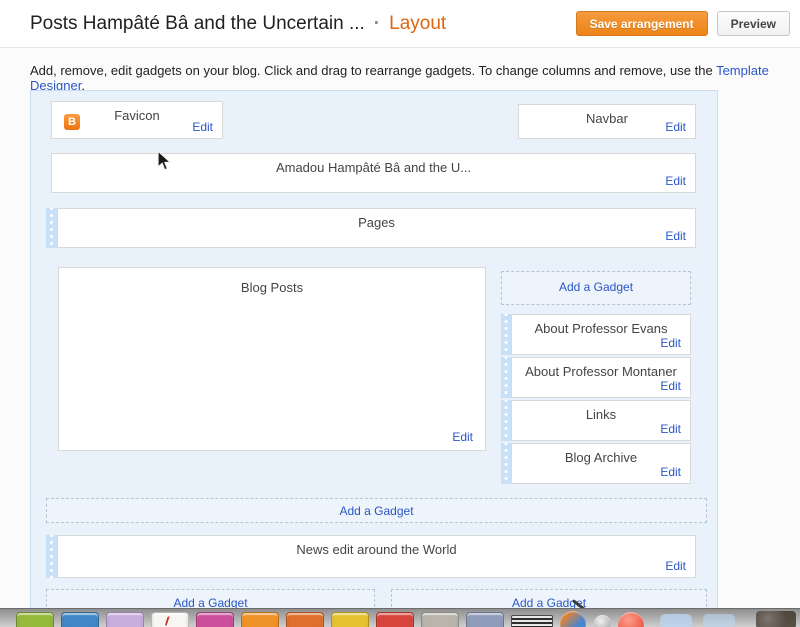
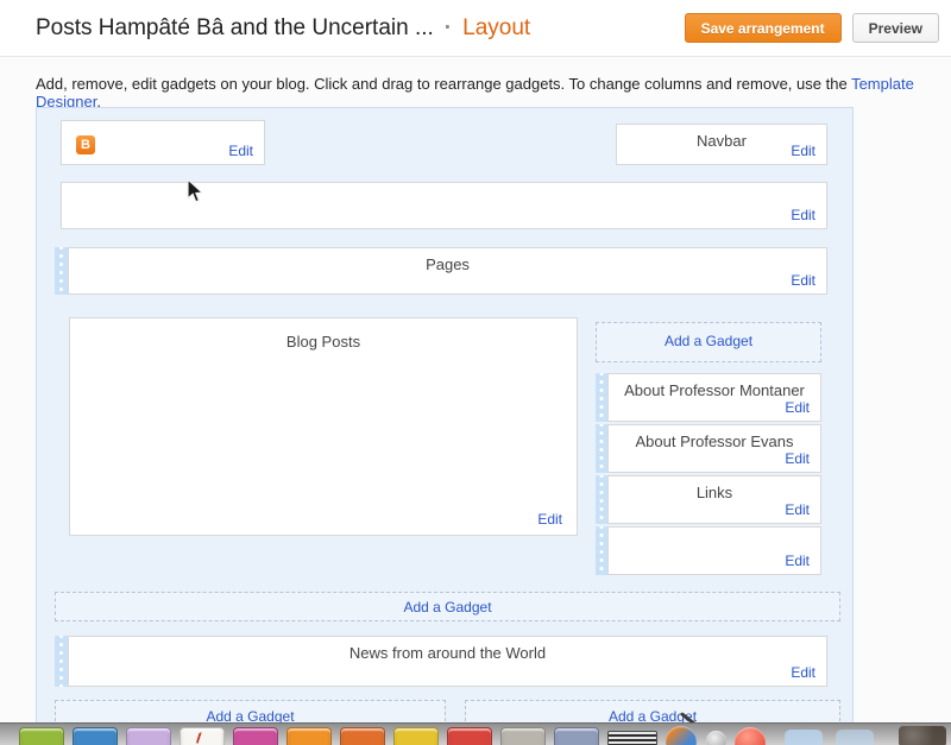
  Posts Hampâté Bâ and the Uncertain ...
  ·
  Layout
  Save arrangement
  Preview
  Add, remove, edit gadgets on your blog. Click and drag to rearrange gadgets. To change columns and remove, use the Template Designer.
  B
- Favicon
  Edit
  Navbar
  Edit
- Amadou Hampâté Bâ and the U...
  Edit
  Pages
  Edit
  Blog Posts
  Edit
  Add a Gadget
- About Professor Evans
+ About Professor Montaner
  Edit
- About Professor Montaner
+ About Professor Evans
  Edit
  Links
  Edit
- Blog Archive
  Edit
  Add a Gadget
- News edit around the World
+ News from around the World
  Edit
  Add a Gadget
  Add a Gadgt
